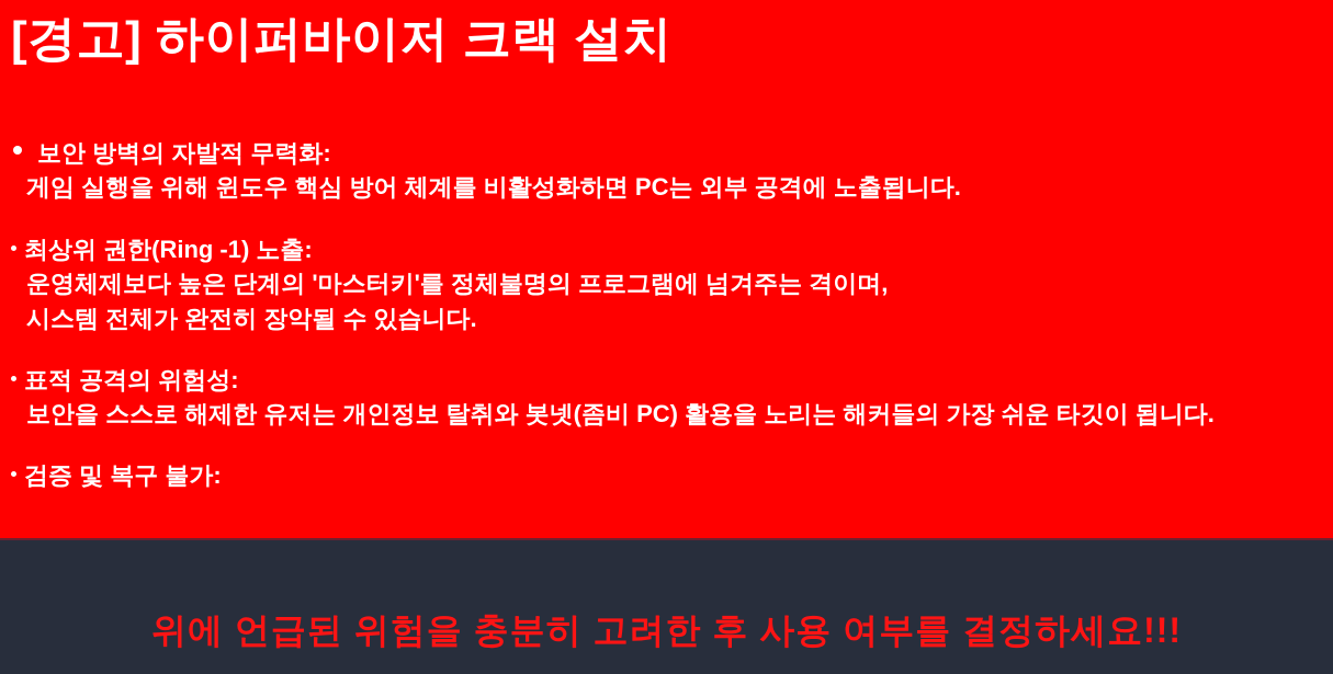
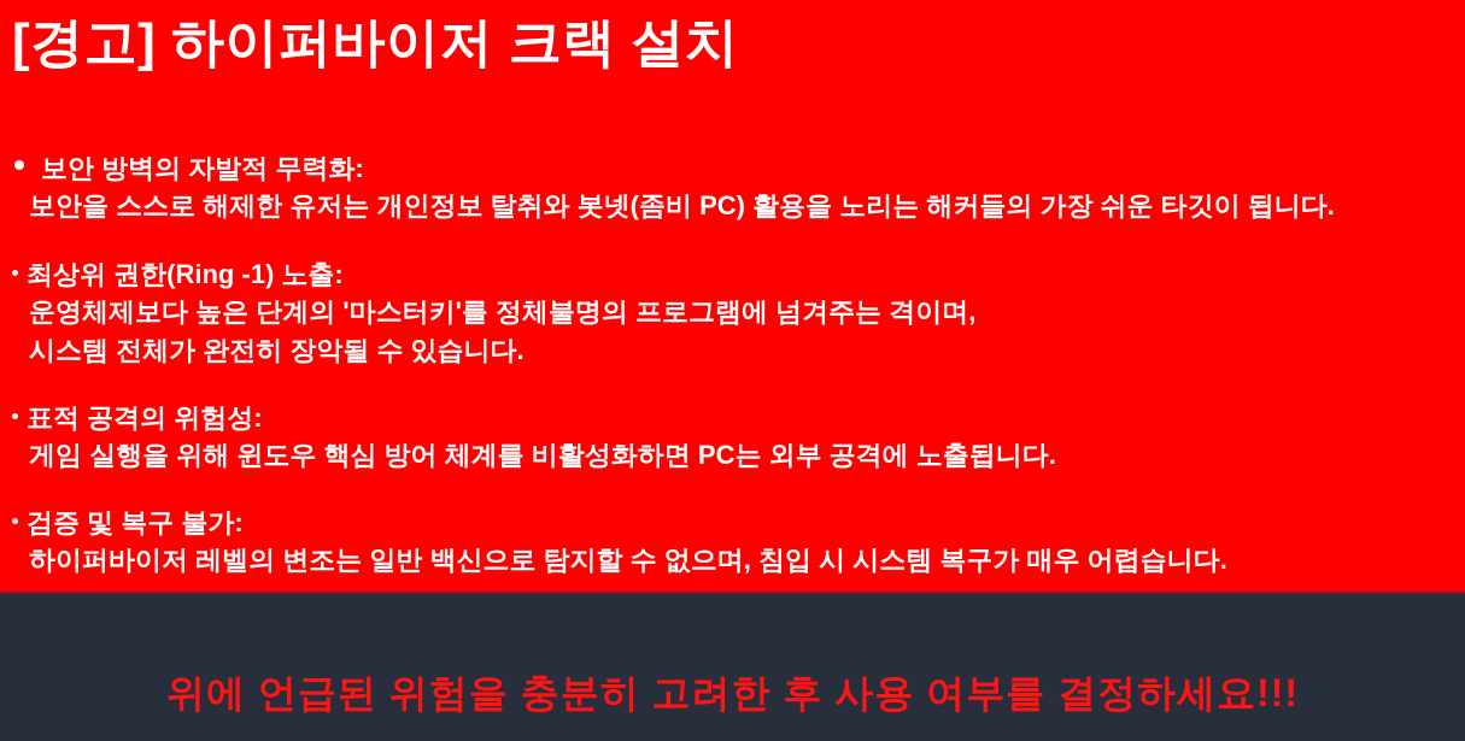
  [경고] 하이퍼바이저 크랙 설치
  보안 방벽의 자발적 무력화:
- 게임 실행을 위해 윈도우 핵심 방어 체계를 비활성화하면 PC는 외부 공격에 노출됩니다.
+ 보안을 스스로 해제한 유저는 개인정보 탈취와 봇넷(좀비 PC) 활용을 노리는 해커들의 가장 쉬운 타깃이 됩니다.
  최상위 권한(Ring -1) 노출:
  운영체제보다 높은 단계의 '마스터키'를 정체불명의 프로그램에 넘겨주는 격이며,
  시스템 전체가 완전히 장악될 수 있습니다.
  표적 공격의 위험성:
- 보안을 스스로 해제한 유저는 개인정보 탈취와 봇넷(좀비 PC) 활용을 노리는 해커들의 가장 쉬운 타깃이 됩니다.
+ 게임 실행을 위해 윈도우 핵심 방어 체계를 비활성화하면 PC는 외부 공격에 노출됩니다.
  검증 및 복구 불가:
+ 하이퍼바이저 레벨의 변조는 일반 백신으로 탐지할 수 없으며, 침입 시 시스템 복구가 매우 어렵습니다.
  위에 언급된 위험을 충분히 고려한 후 사용 여부를 결정하세요!!!
